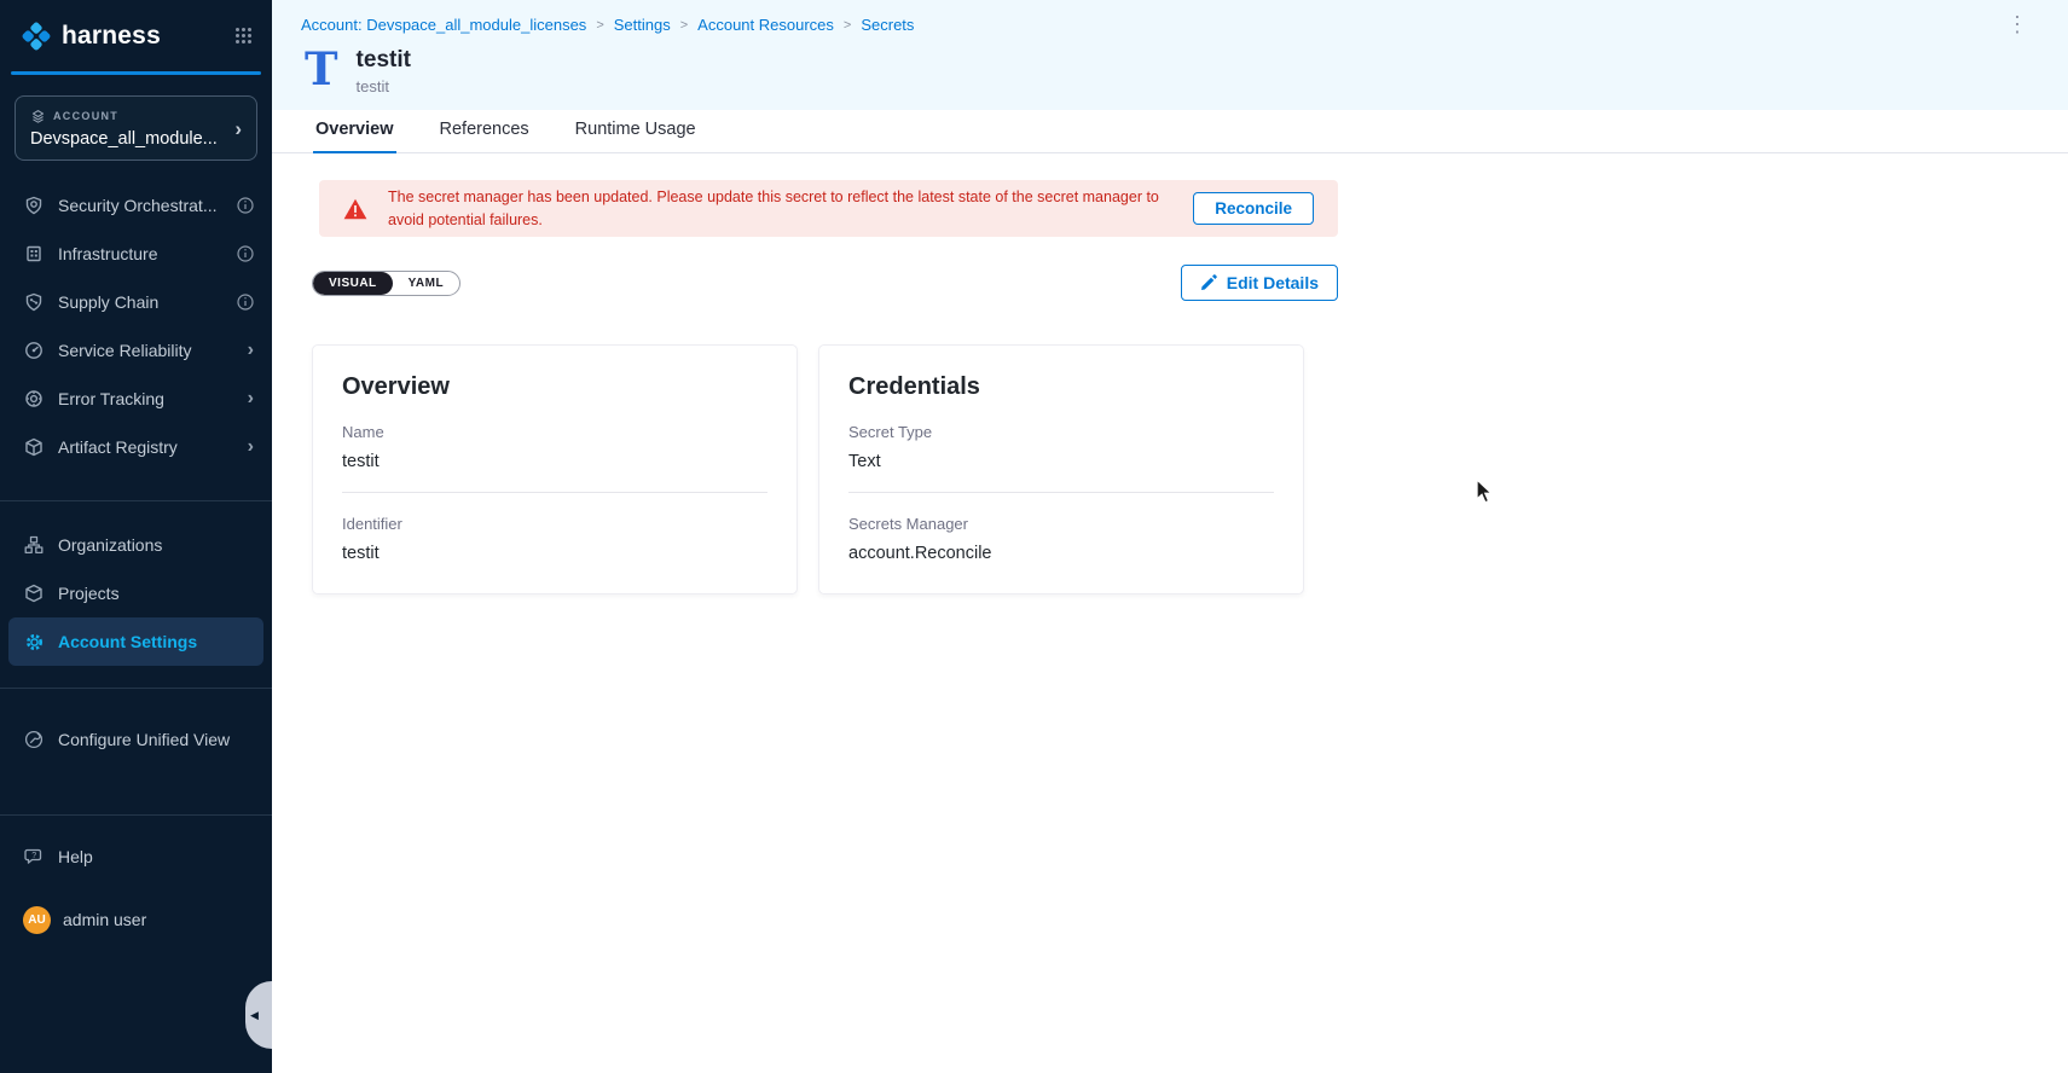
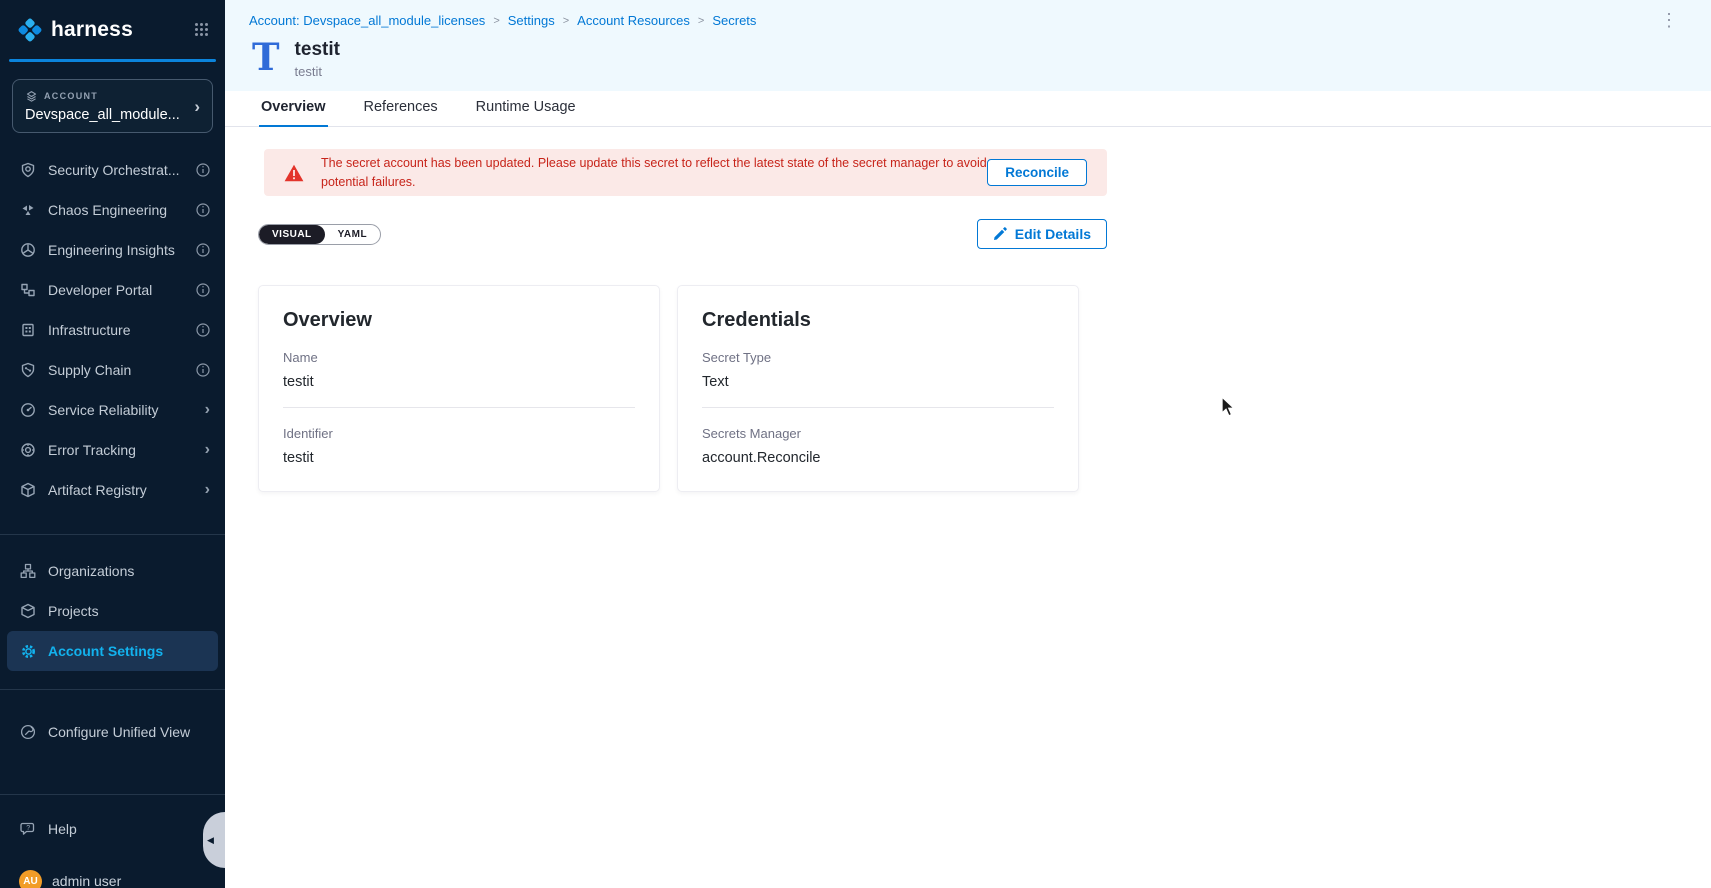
  harness
  ACCOUNT
  Devspace_all_module...
  ›
  Security Orchestrat...
+ Chaos Engineering
+ Engineering Insights
+ Developer Portal
  Infrastructure
  Supply Chain
  Service Reliability
  ›
  Error Tracking
  ›
  Artifact Registry
  ›
  Organizations
  Projects
  Account Settings
  Configure Unified View
  Help
  AU
  admin user
  ◀
  Account: Devspace_all_module_licenses
  >
  Settings
  >
  Account Resources
  >
  Secrets
  ⋮
  T
  testit
  testit
  Overview
  References
  Runtime Usage
- The secret manager has been updated. Please update this secret to reflect the latest state of the secret manager to avoid potential failures.
+ The secret account has been updated. Please update this secret to reflect the latest state of the secret manager to avoid potential failures.
  Reconcile
  VISUAL
  YAML
  Edit Details
  Overview
  Name
  testit
  Identifier
  testit
  Credentials
  Secret Type
  Text
  Secrets Manager
  account.Reconcile
